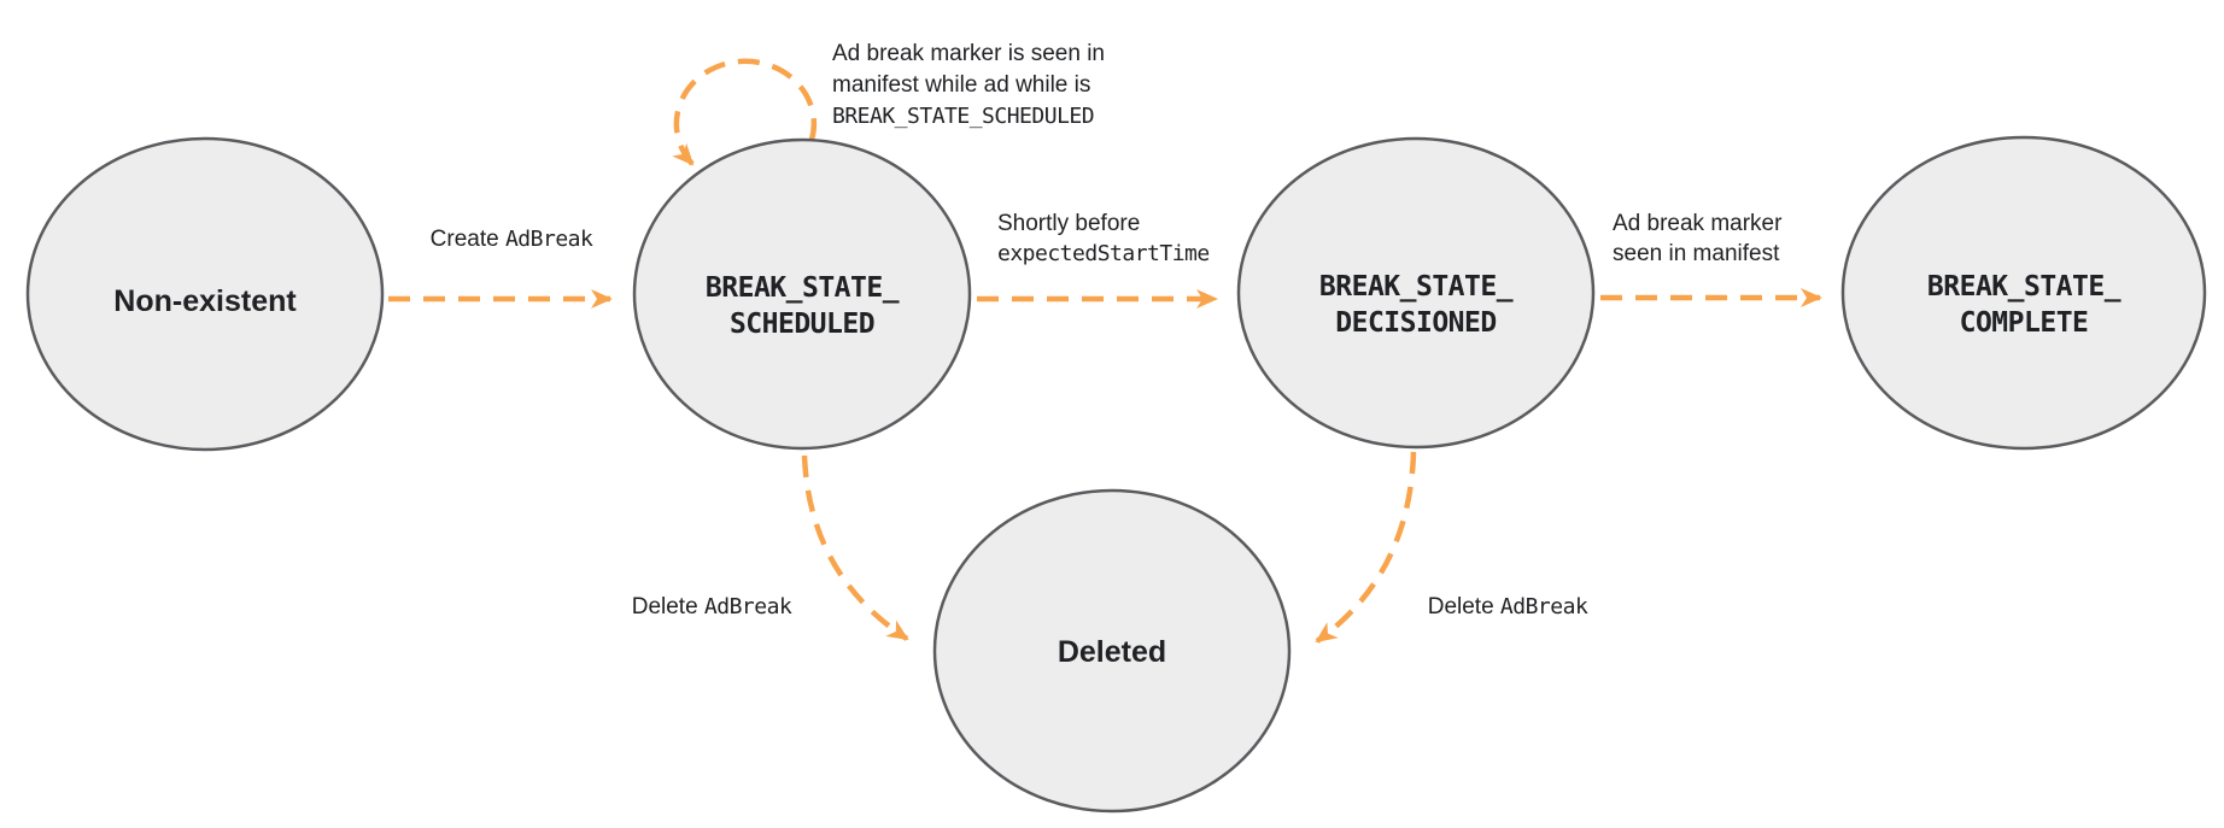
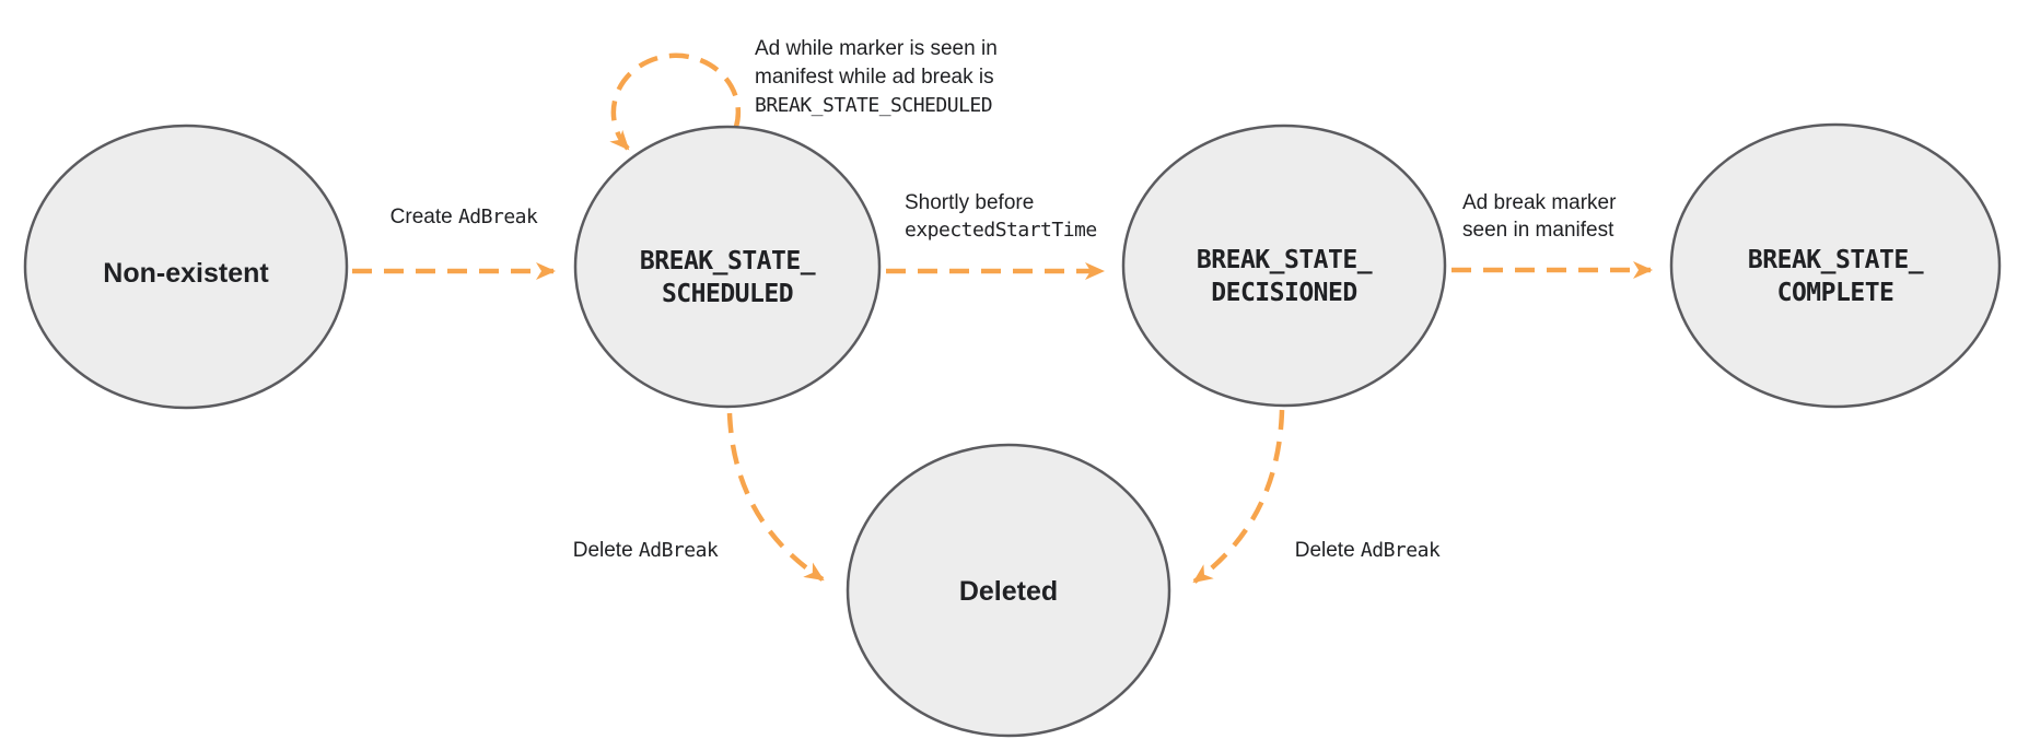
  Non-existent
  BREAK_STATE_
  SCHEDULED
  BREAK_STATE_
  DECISIONED
  BREAK_STATE_
  COMPLETE
  Deleted
  Create AdBreak
- Ad break marker is seen in
+ Ad while marker is seen in
- manifest while ad while is
+ manifest while ad break is
  BREAK_STATE_SCHEDULED
  Shortly before
  expectedStartTime
  Ad break marker
  seen in manifest
  Delete AdBreak
  Delete AdBreak
